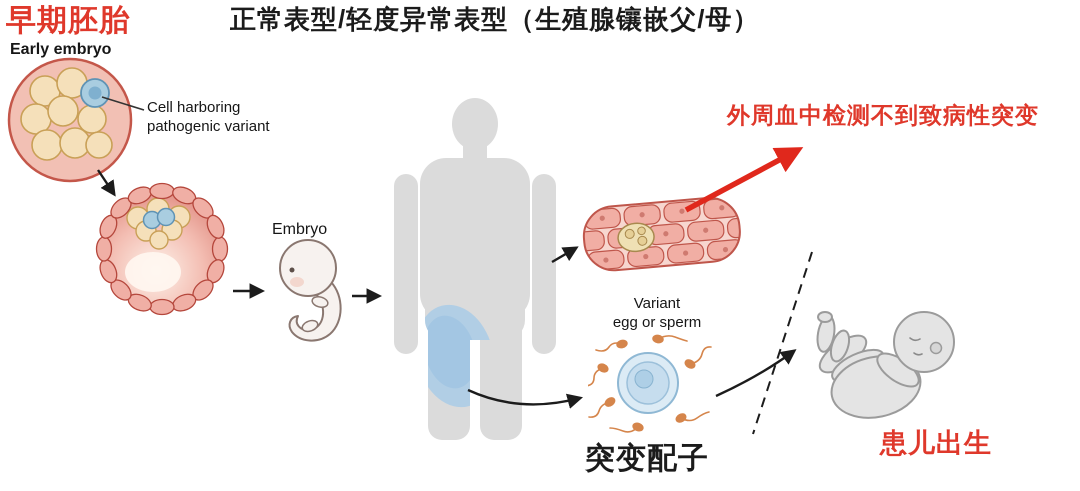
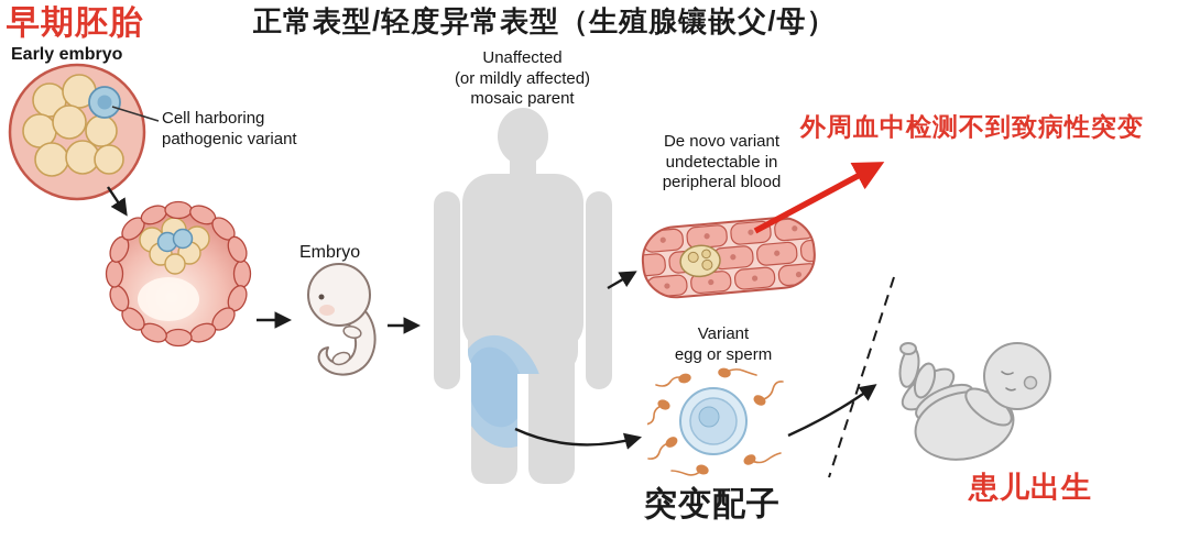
  早期胚胎
  Early embryo
  正常表型/轻度异常表型（生殖腺镶嵌父/母）
  Cell harboring
  pathogenic variant
  Embryo
+ Unaffected
+ (or mildly affected)
+ mosaic parent
+ De novo variant
+ undetectable in
+ peripheral blood
  外周血中检测不到致病性突变
  Variant
  egg or sperm
  突变配子
  患儿出生
